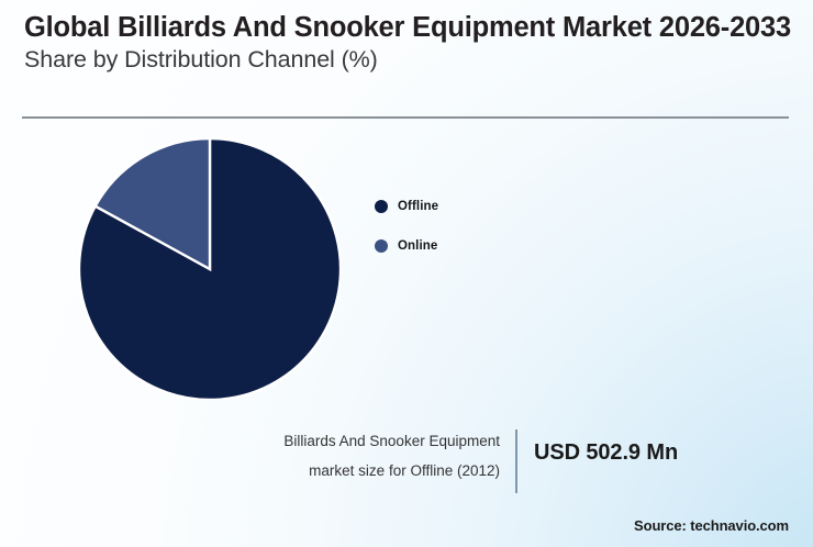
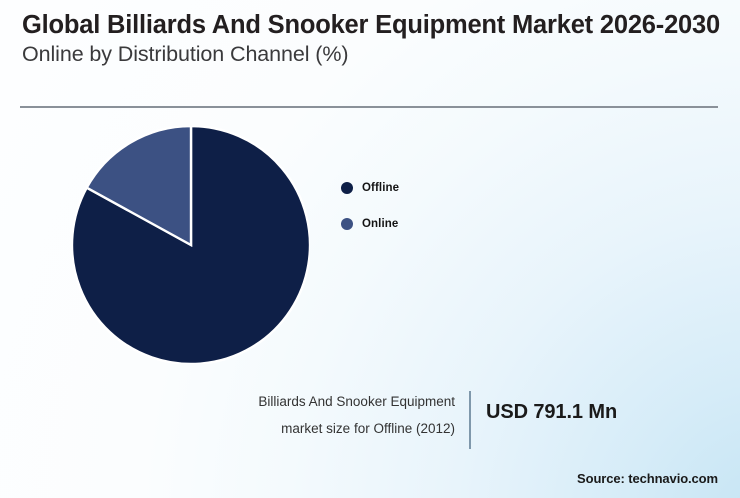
- Global Billiards And Snooker Equipment Market 2026-2033
+ Global Billiards And Snooker Equipment Market 2026-2030
- Share by Distribution Channel (%)
+ Online by Distribution Channel (%)
  Offline
  Online
  Billiards And Snooker Equipment
  market size for Offline (2012)
- USD 502.9 Mn
+ USD 791.1 Mn
  Source: technavio.com
